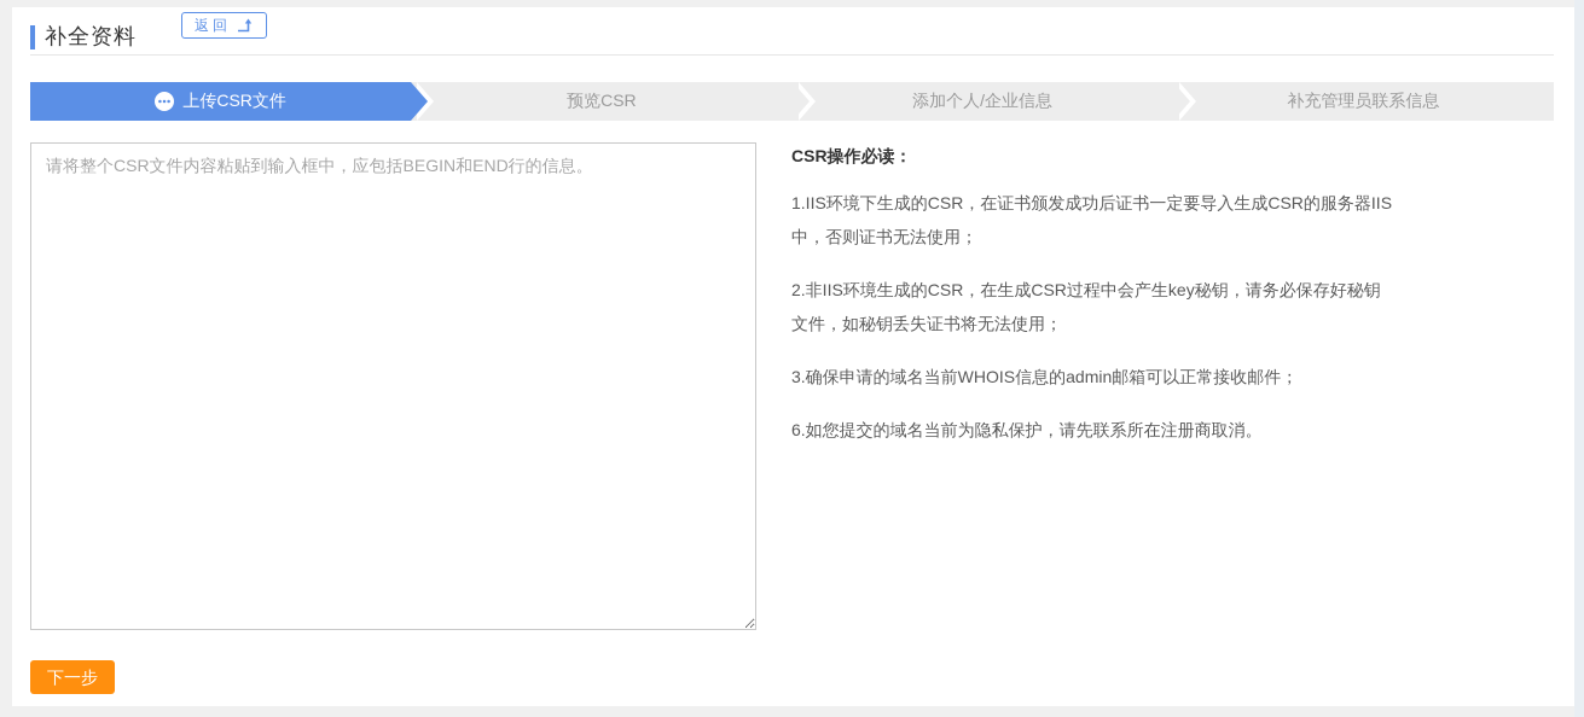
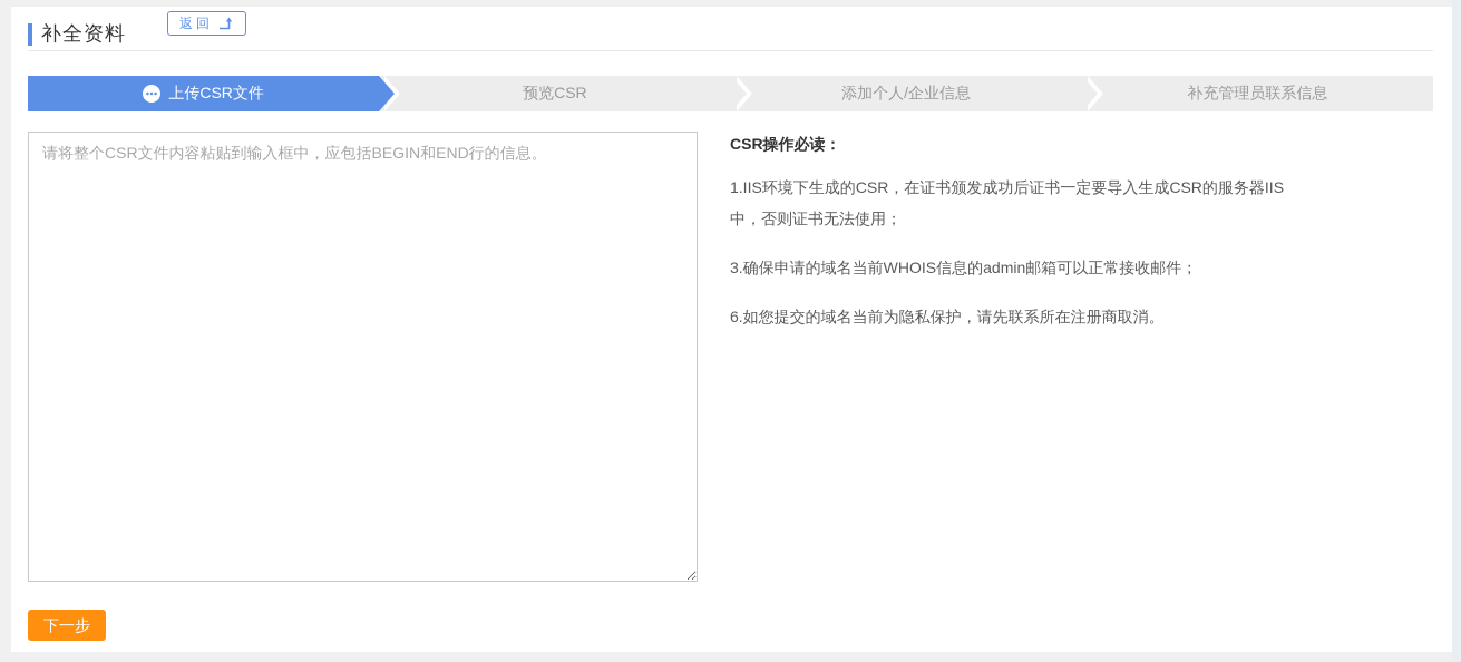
  补全资料
  返回
  上传CSR文件
  预览CSR
  添加个人/企业信息
  补充管理员联系信息
  请将整个CSR文件内容粘贴到输入框中，应包括BEGIN和END行的信息。
  CSR操作必读：
  1.IIS环境下生成的CSR，在证书颁发成功后证书一定要导入生成CSR的服务器IIS中，否则证书无法使用；
- 2.非IIS环境生成的CSR，在生成CSR过程中会产生key秘钥，请务必保存好秘钥文件，如秘钥丢失证书将无法使用；
  3.确保申请的域名当前WHOIS信息的admin邮箱可以正常接收邮件；
  6.如您提交的域名当前为隐私保护，请先联系所在注册商取消。
  下一步
